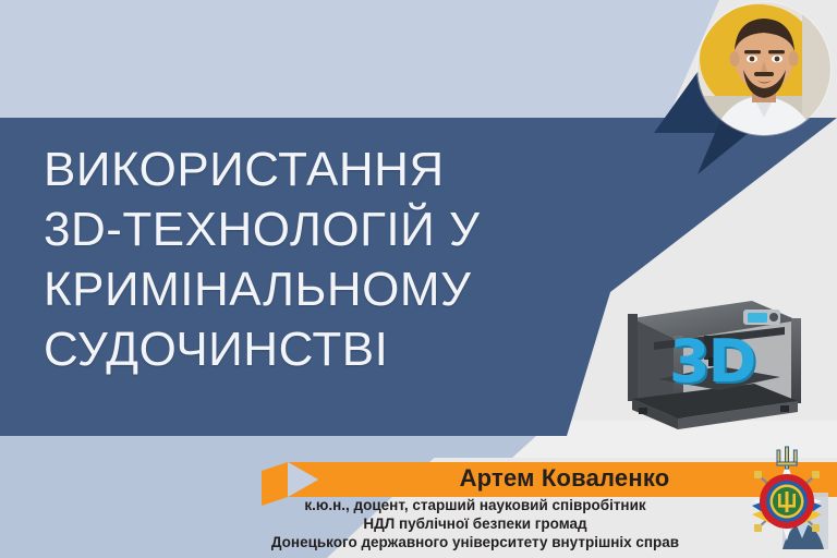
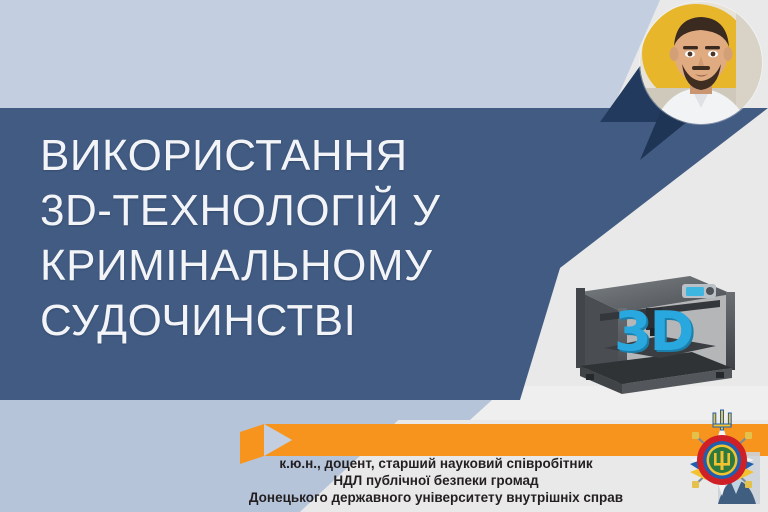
  ВИКОРИСТАННЯ
  3D-ТЕХНОЛОГІЙ У
  КРИМІНАЛЬНОМУ
  СУДОЧИНСТВІ
  3D
- Артем Коваленко
  к.ю.н., доцент, старший науковий співробітник
  НДЛ публічної безпеки громад
  Донецького державного університету внутрішніх справ
